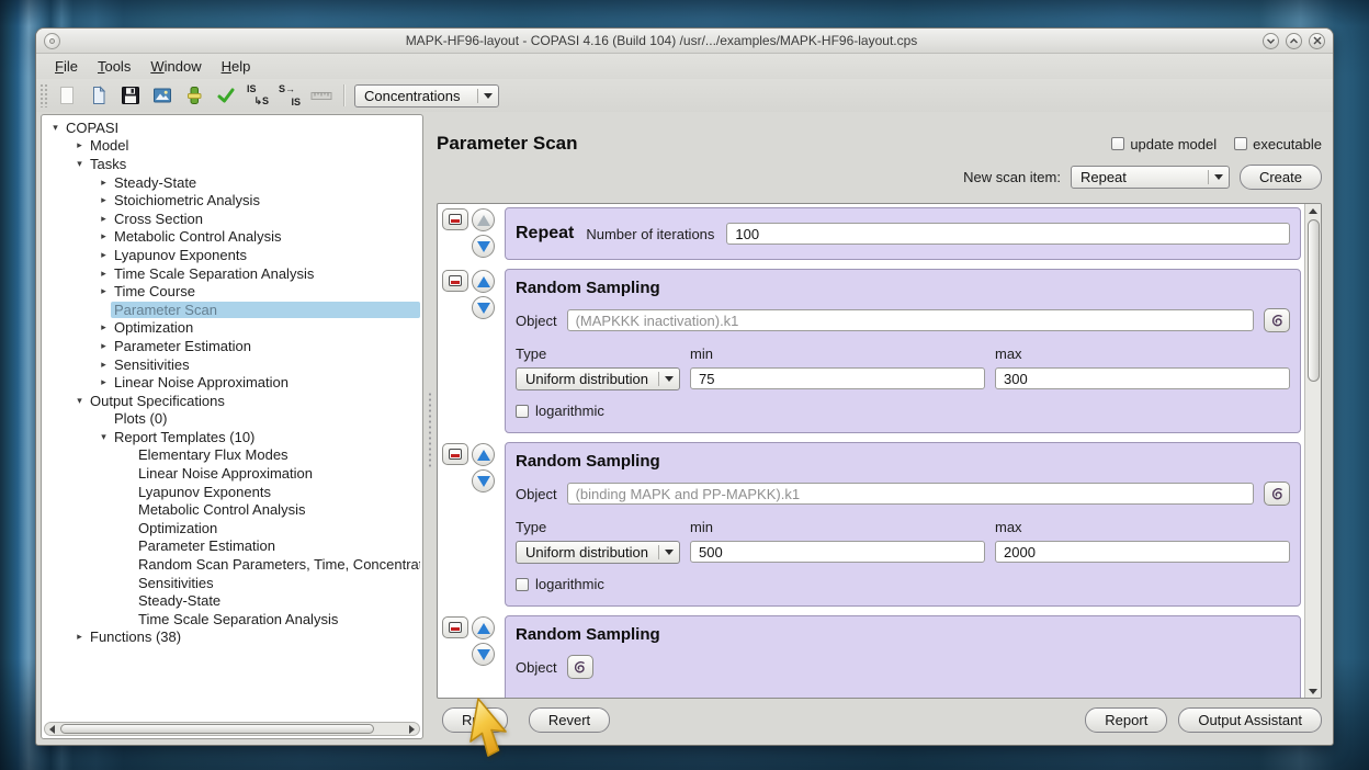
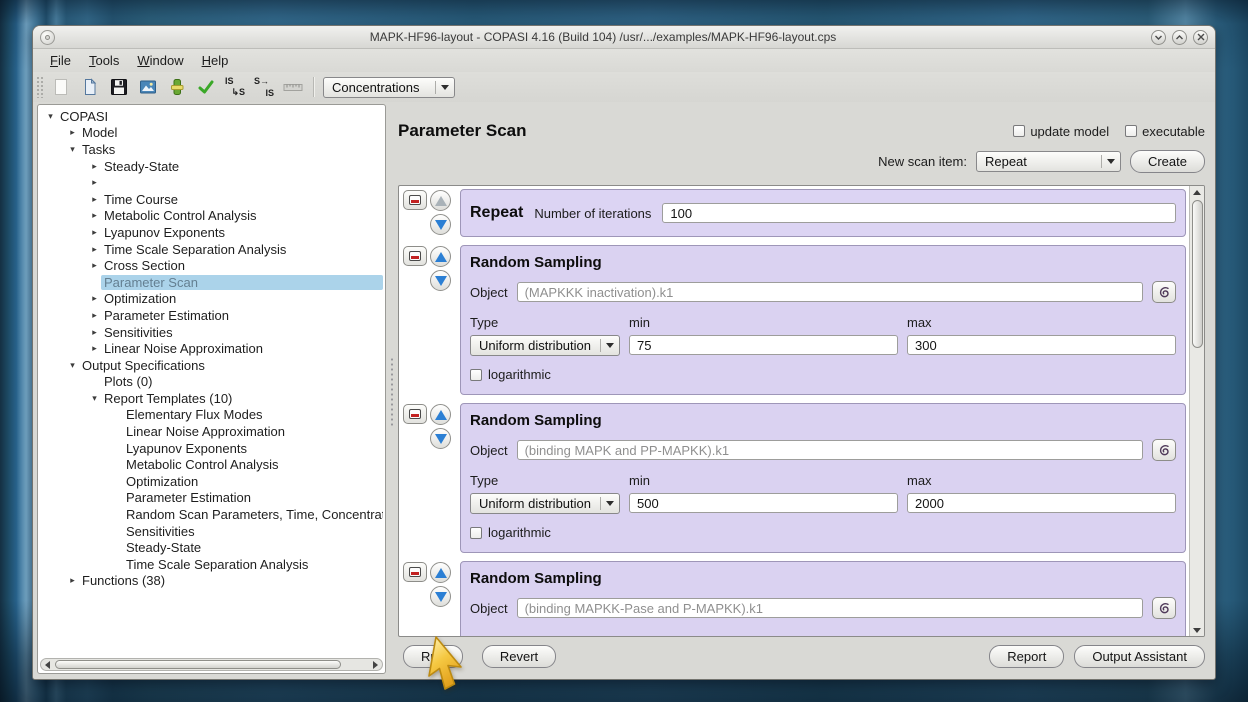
  MAPK-HF96-layout - COPASI 4.16 (Build 104) /usr/.../examples/MAPK-HF96-layout.cps
  File
  Tools
  Window
  Help
  IS
  ↳S
  S→
  IS
  Concentrations
  ▾
  COPASI
  ▸
  Model
  ▾
  Tasks
  ▸
  Steady-State
  ▸
- Stoichiometric Analysis
  ▸
- Cross Section
+ Time Course
  ▸
  Metabolic Control Analysis
  ▸
  Lyapunov Exponents
  ▸
  Time Scale Separation Analysis
  ▸
- Time Course
+ Cross Section
  Parameter Scan
  ▸
  Optimization
  ▸
  Parameter Estimation
  ▸
  Sensitivities
  ▸
  Linear Noise Approximation
  ▾
  Output Specifications
  Plots (0)
  ▾
  Report Templates (10)
  Elementary Flux Modes
  Linear Noise Approximation
  Lyapunov Exponents
  Metabolic Control Analysis
  Optimization
  Parameter Estimation
  Random Scan Parameters, Time, Concentra
  Sensitivities
  Steady-State
  Time Scale Separation Analysis
  ▸
  Functions (38)
  Parameter Scan
  update model
  executable
  New scan item:
  Repeat
  Create
  Repeat
  Number of iterations
  100
  Random Sampling
  Object
  (MAPKKK inactivation).k1
  Type
  min
  max
  Uniform distribution
  75
  300
  logarithmic
  Random Sampling
  Object
  (binding MAPK and PP-MAPKK).k1
  Type
  min
  max
  Uniform distribution
  500
  2000
  logarithmic
  Random Sampling
  Object
+ (binding MAPKK-Pase and P-MAPKK).k1
  Revert
  Report
  Output Assistant
